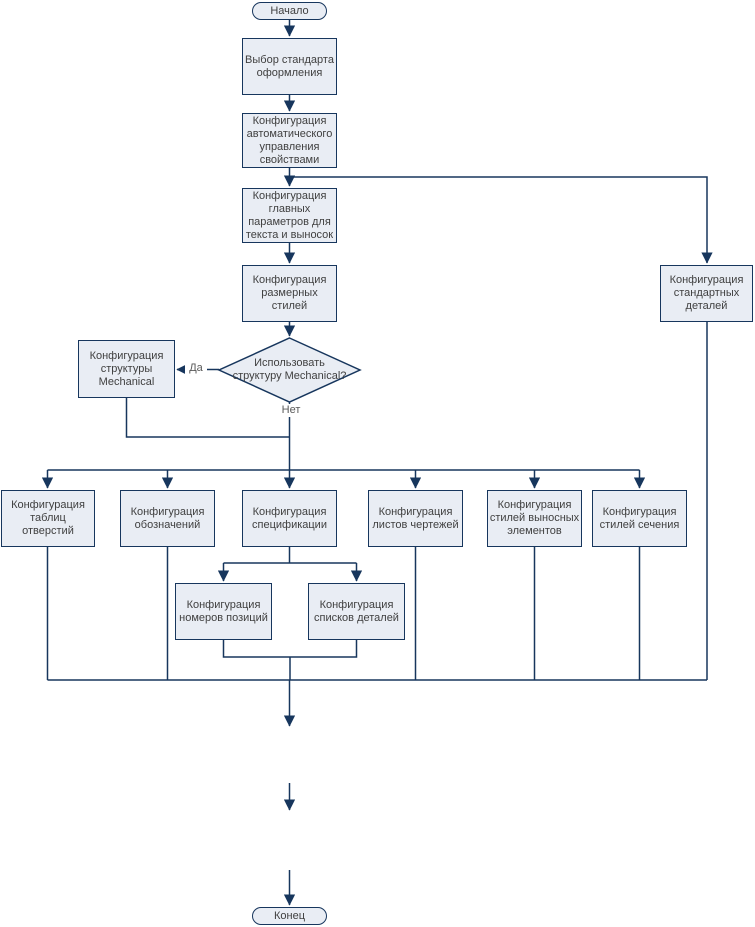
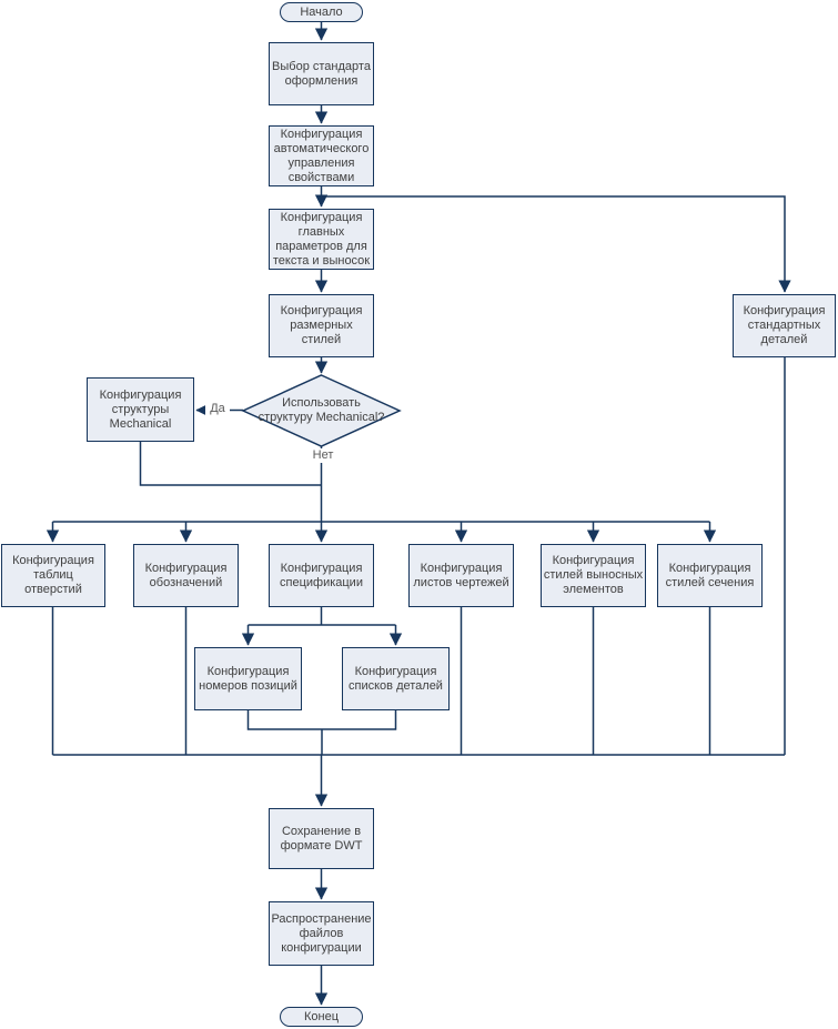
  Начало
  Выбор стандарта
  оформления
  Конфигурация
  автоматического
  управления
  свойствами
  Конфигурация
  главных
  параметров для
  текста и выносок
  Конфигурация
  размерных
  стилей
  Конфигурация
  стандартных
  деталей
  Использовать
  структуру Mechanical?
  Конфигурация
  структуры
  Mechanical
  Да
  Нет
  Конфигурация
  таблиц отверстий
  Конфигурация
  обозначений
  Конфигурация
  спецификации
  Конфигурация
  листов чертежей
  Конфигурация
  стилей выносных
  элементов
  Конфигурация
  стилей сечения
  Конфигурация
  номеров позиций
  Конфигурация
  списков деталей
+ Сохранение в
+ формате DWT
+ Распространение
+ файлов
+ конфигурации
  Конец
